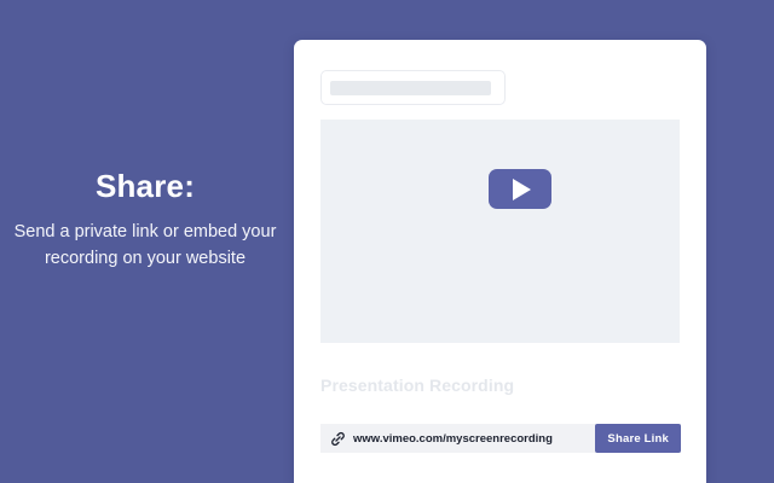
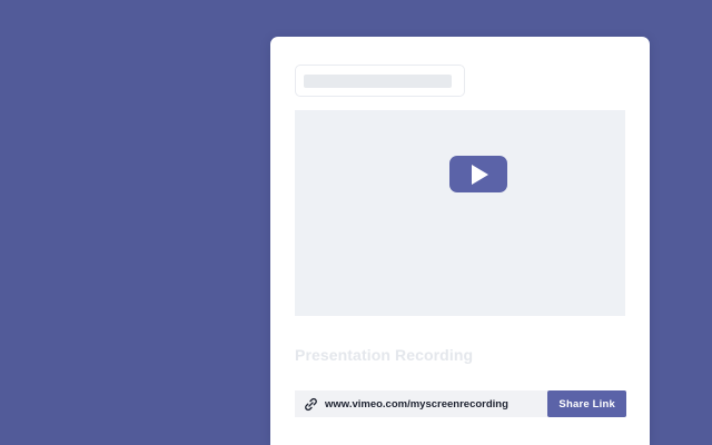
- Share:
- Send a private link or embed your recording on your website
  Presentation Recording
  www.vimeo.com/myscreenrecording
  Share Link
